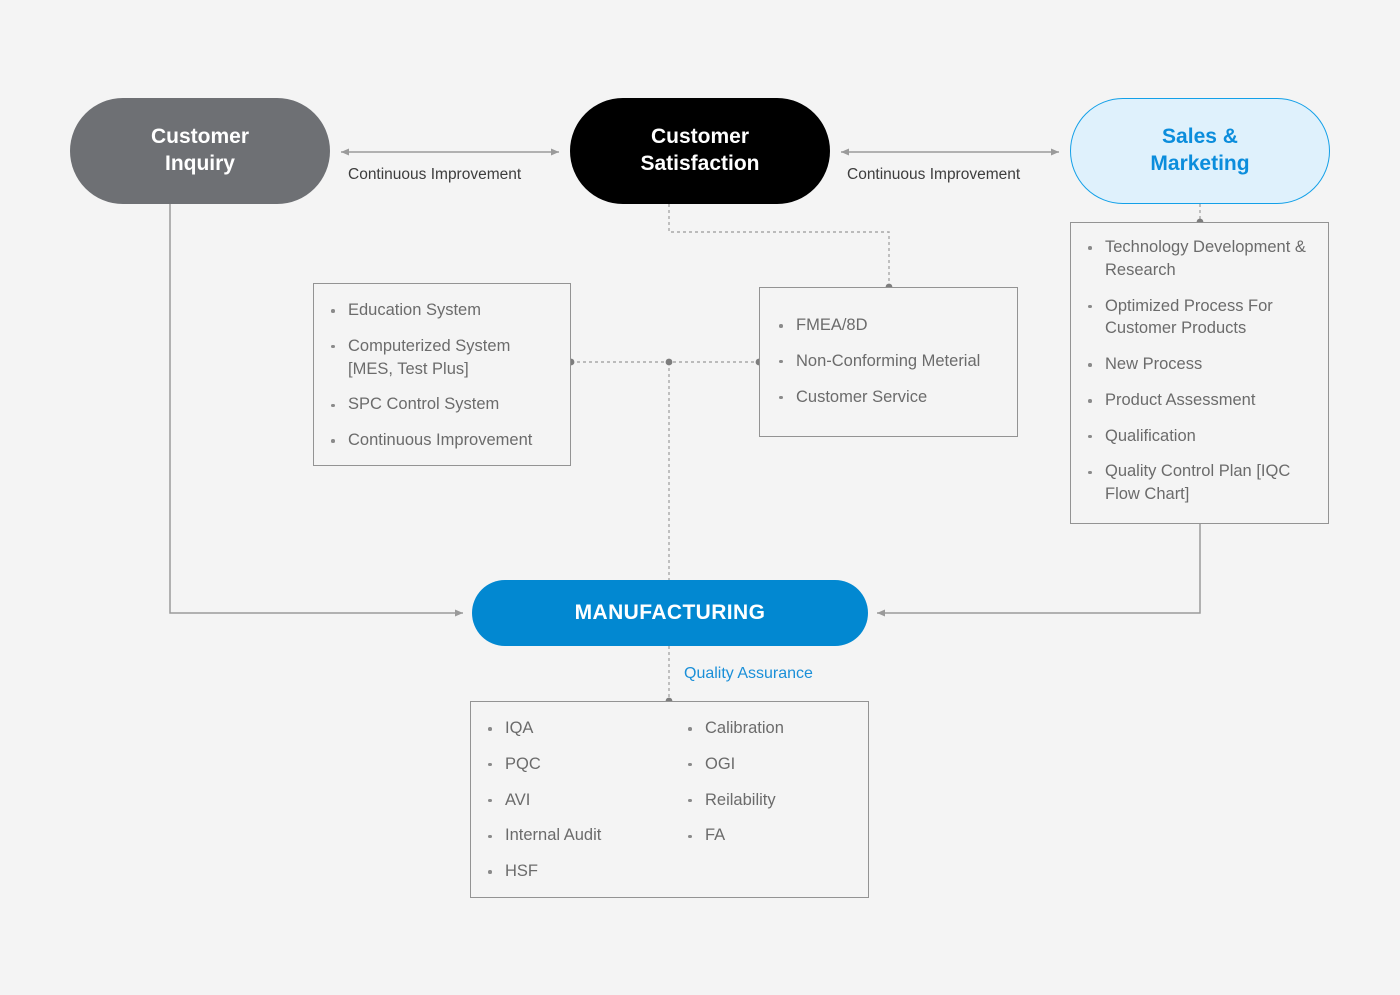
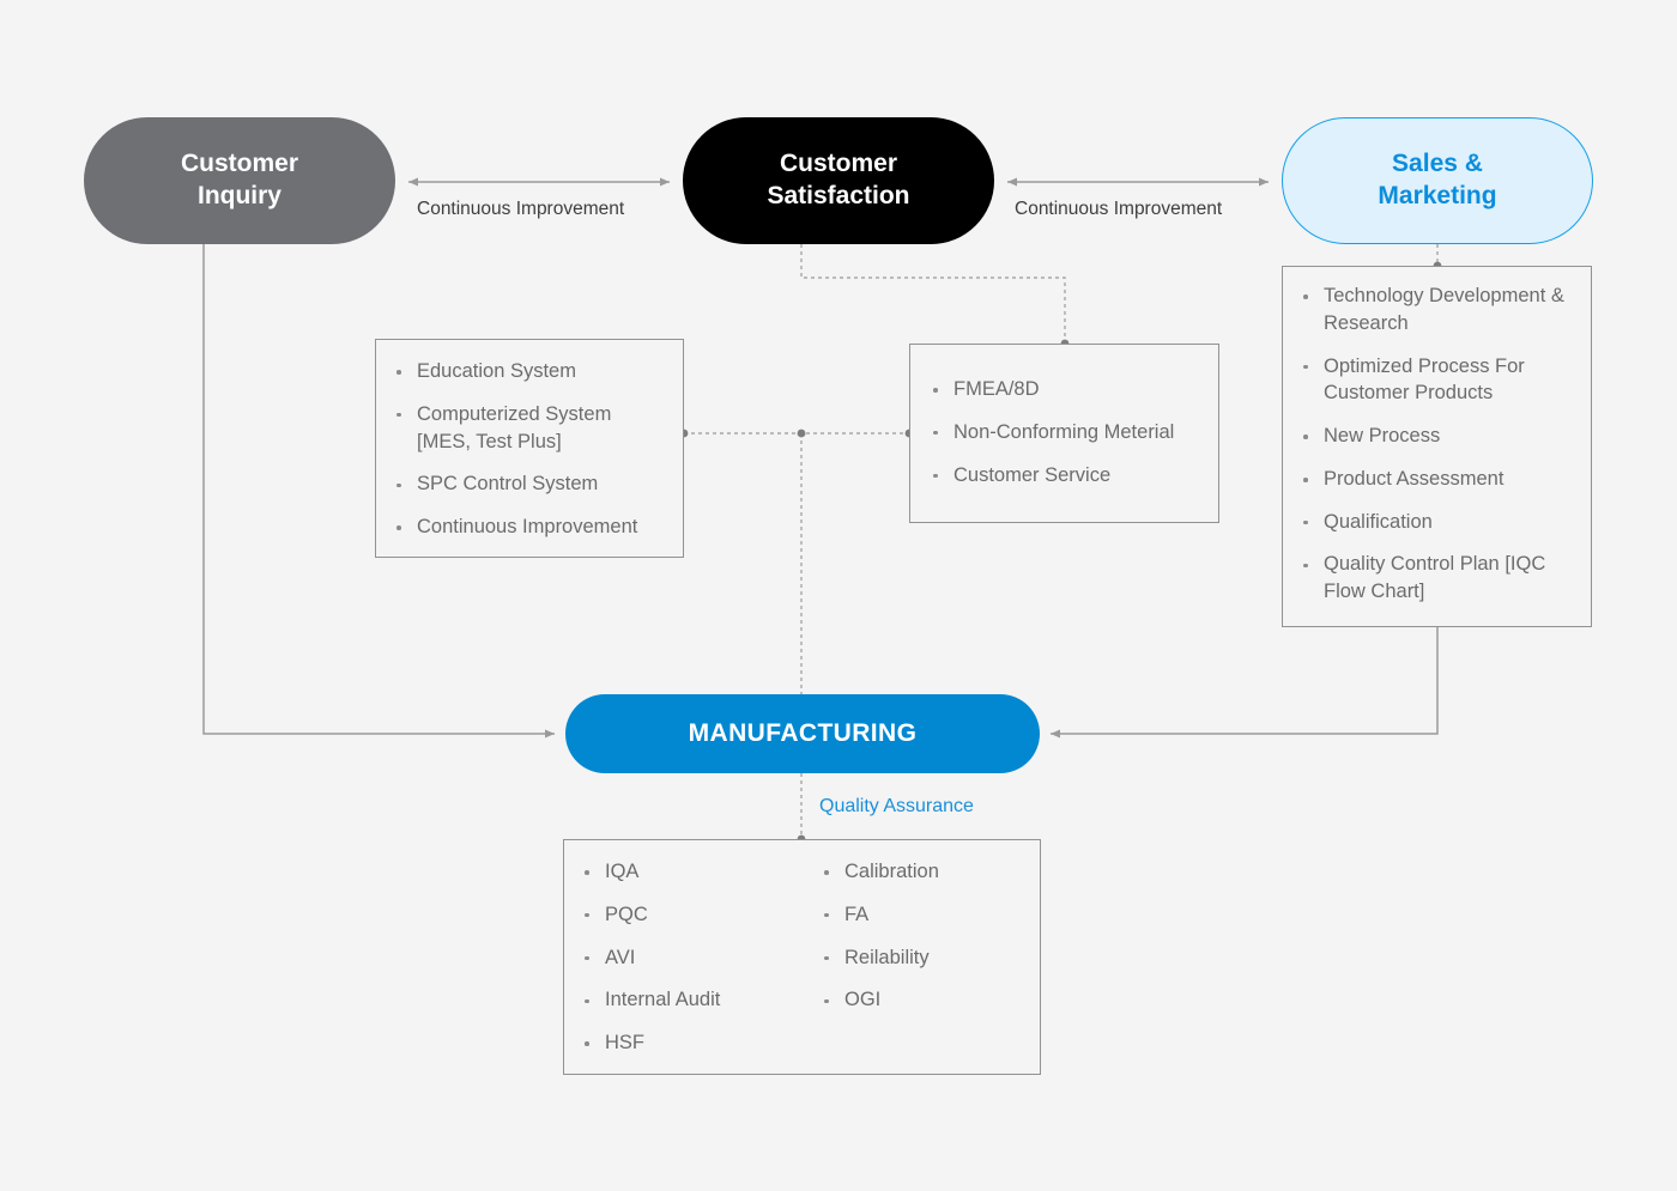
  Customer
  Inquiry
  Customer
  Satisfaction
  Sales &
  Marketing
  MANUFACTURING
  Continuous Improvement
  Continuous Improvement
  Quality Assurance
  Education System
  Computerized System [MES, Test Plus]
  SPC Control System
  Continuous Improvement
  FMEA/8D
  Non-Conforming Meterial
  Customer Service
  Technology Development & Research
  Optimized Process For Customer Products
  New Process
  Product Assessment
  Qualification
  Quality Control Plan [IQC Flow Chart]
  IQA
  PQC
  AVI
  Internal Audit
  HSF
  Calibration
- OGI
+ FA
  Reilability
- FA
+ OGI
